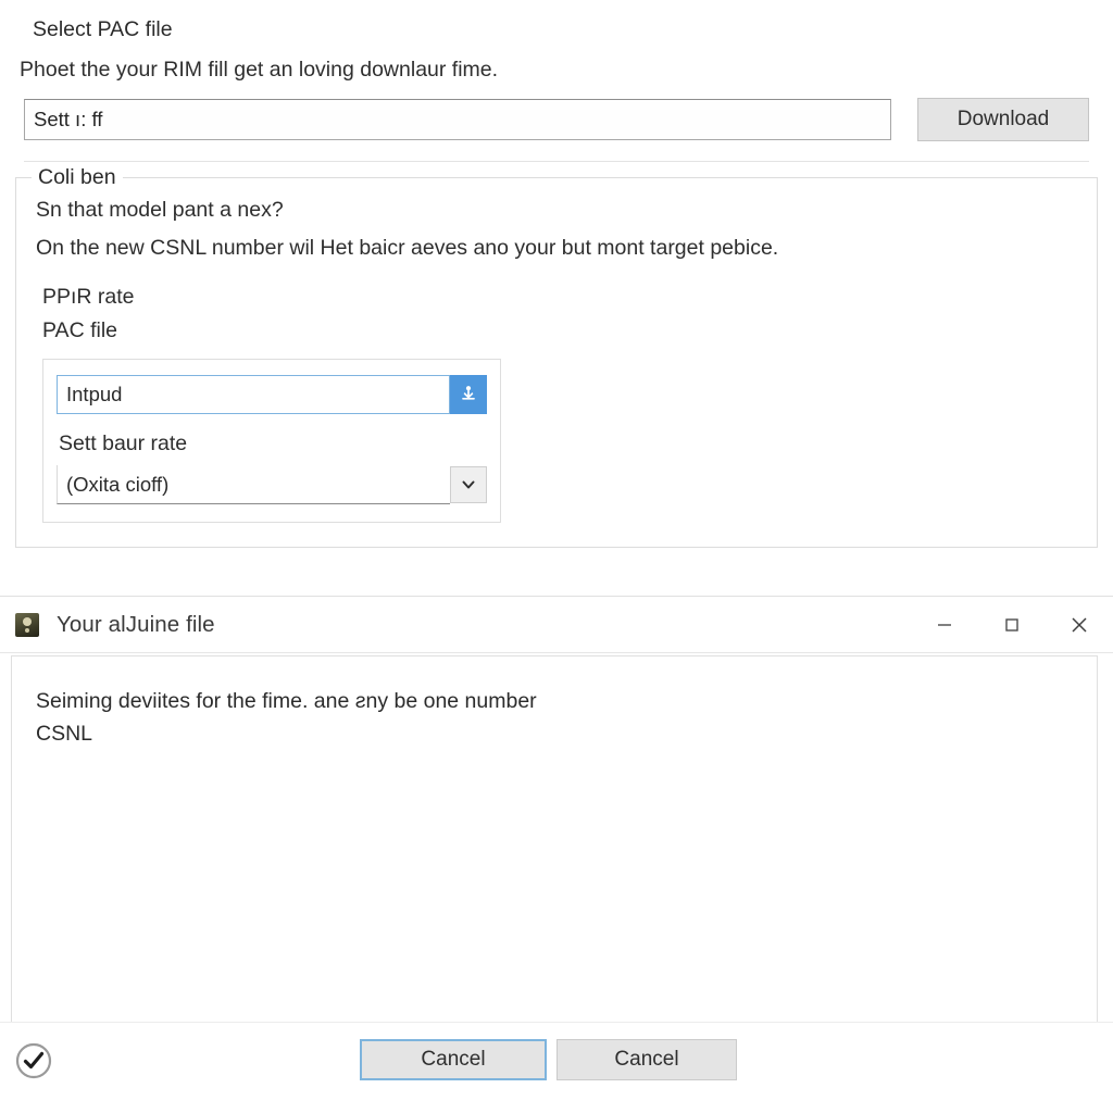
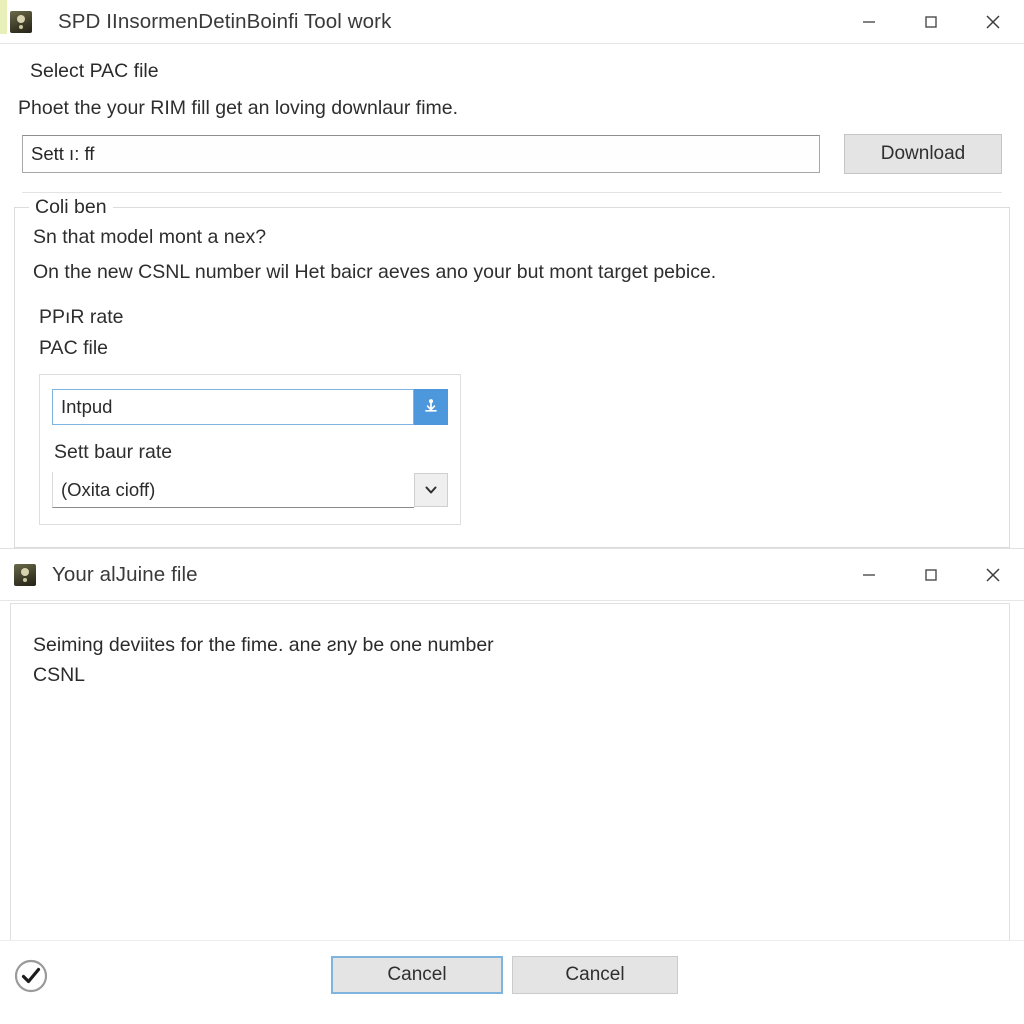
+ SPD IInsormenDetinBoinfi Tool work
  Select PAC file
  Phoet the your RIM fill get an loving downlaur fime.
  Sett ı: ff
  Download
  Coli ben
- Sn that model pant a nex?
+ Sn that model mont a nex?
  On the new CSNL number wil Het baicr aeves ano your but mont target pebice.
  PPıR rate
  PAC file
  Intpud
  Sett baur rate
  (Oxita cioff)
  Your alJuine file
  Seiming deviites for the fime. ane ƨny be one number
  CSNL
  Cancel
  Cancel
